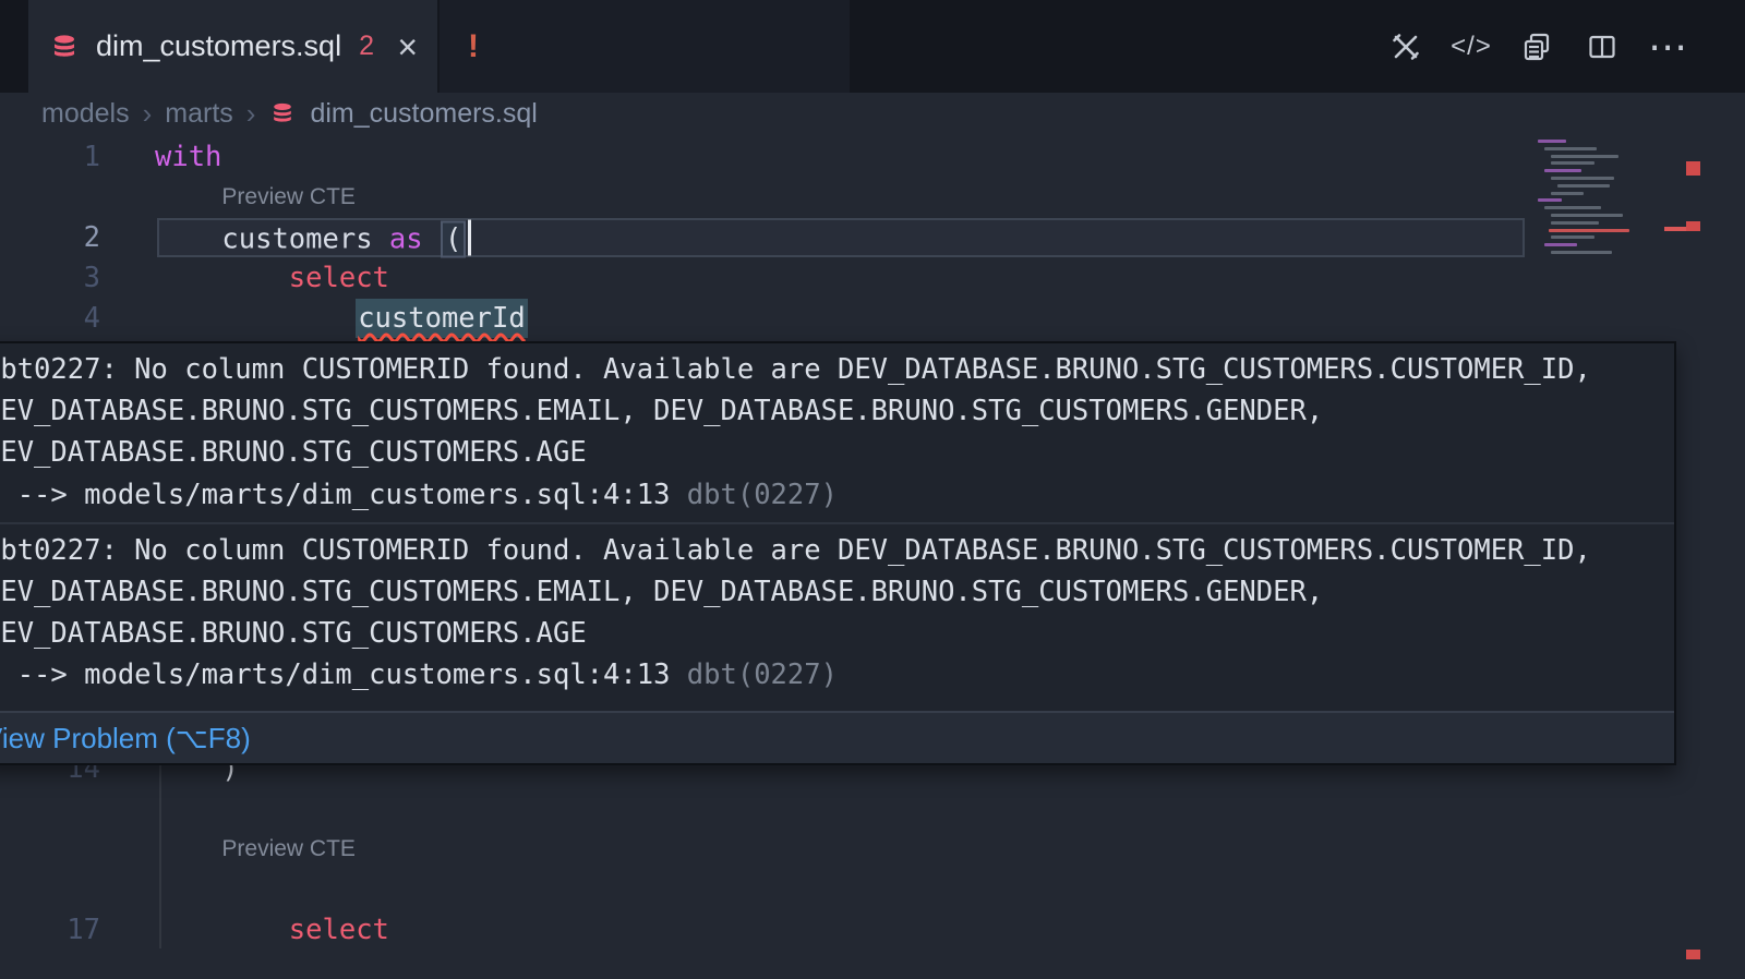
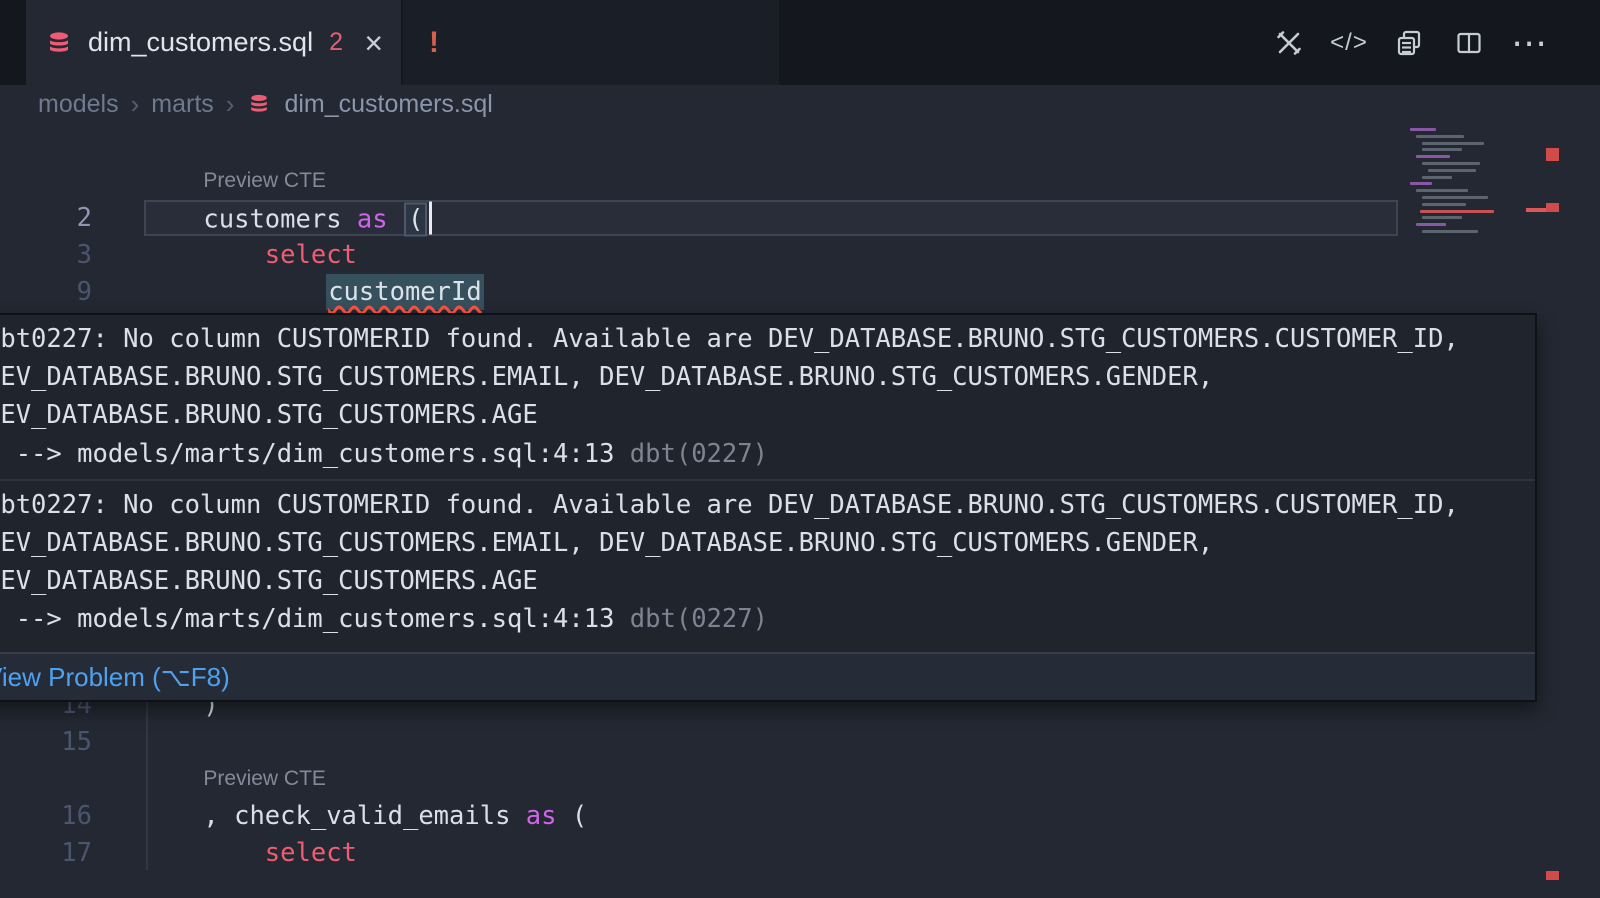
  dim_customers.sql
  2
  ×
  !
  </>
  ⋯
  models
  ›
  marts
  ›
  dim_customers.sql
- 1
- with
  Preview CTE
  2
  customers as (
  3
  select
- 4
+ 9
  customerId
  14
  )
+ 15
  Preview CTE
+ 16
+ , check_valid_emails as (
  17
  select
  bt0227: No column CUSTOMERID found. Available are DEV_DATABASE.BRUNO.STG_CUSTOMERS.CUSTOMER_ID,
  EV_DATABASE.BRUNO.STG_CUSTOMERS.EMAIL, DEV_DATABASE.BRUNO.STG_CUSTOMERS.GENDER,
  EV_DATABASE.BRUNO.STG_CUSTOMERS.AGE
  --> models/marts/dim_customers.sql:4:13 dbt(0227)
  bt0227: No column CUSTOMERID found. Available are DEV_DATABASE.BRUNO.STG_CUSTOMERS.CUSTOMER_ID,
  EV_DATABASE.BRUNO.STG_CUSTOMERS.EMAIL, DEV_DATABASE.BRUNO.STG_CUSTOMERS.GENDER,
  EV_DATABASE.BRUNO.STG_CUSTOMERS.AGE
  --> models/marts/dim_customers.sql:4:13 dbt(0227)
  iew Problem (⌥F8)
